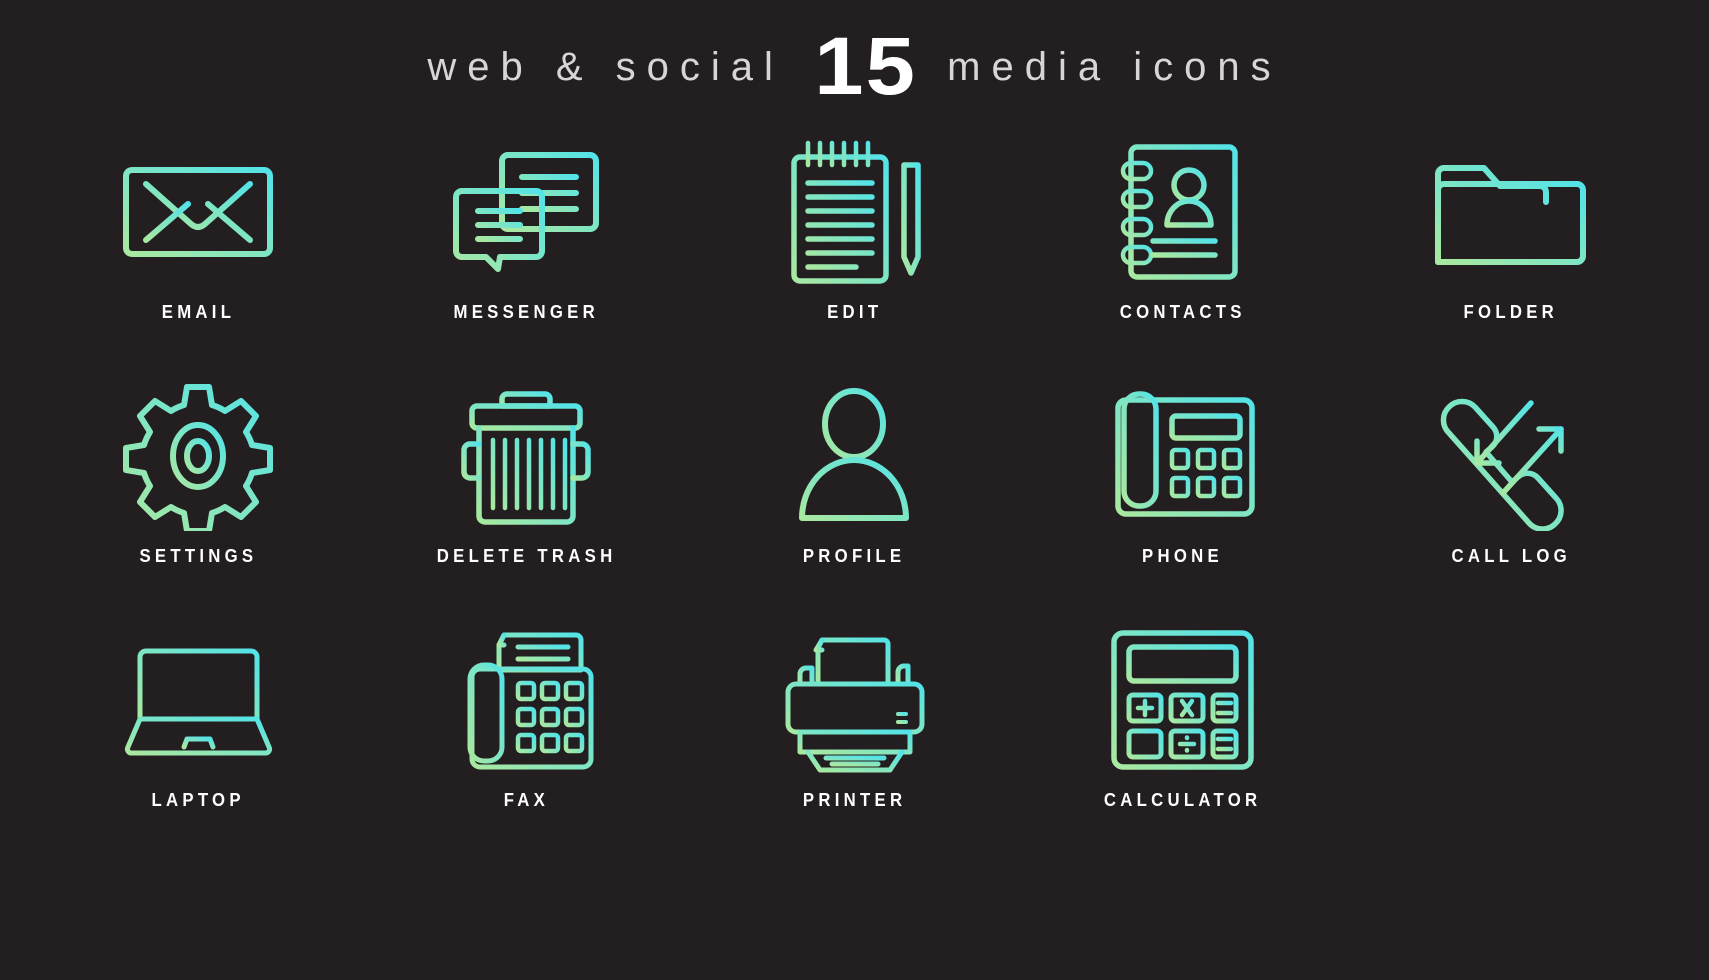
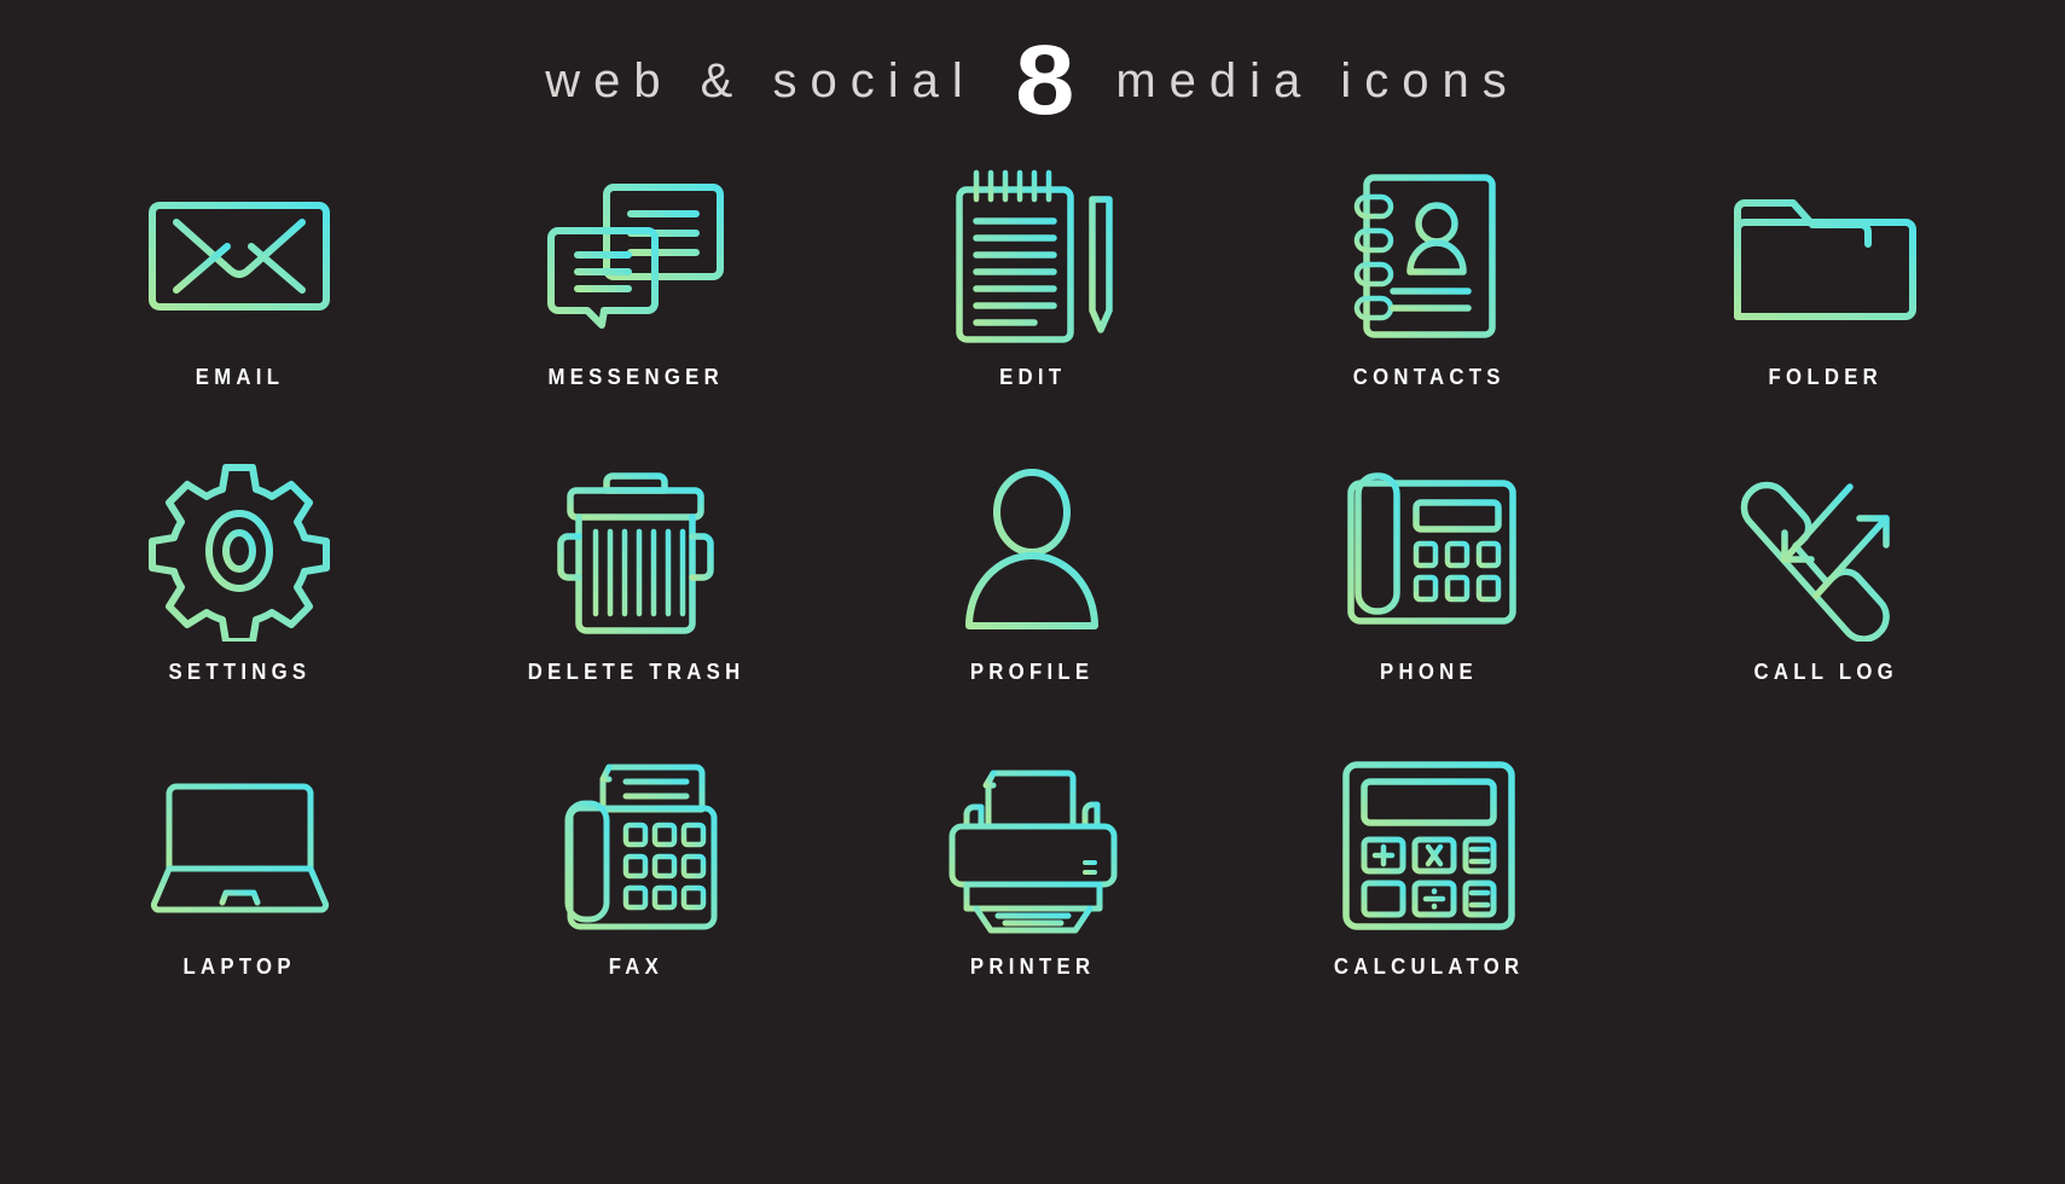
  web & social
- 15
+ 8
  media icons
  EMAIL
  MESSENGER
  EDIT
  CONTACTS
  FOLDER
  SETTINGS
  DELETE TRASH
  PROFILE
  PHONE
  CALL LOG
  LAPTOP
  FAX
  PRINTER
  CALCULATOR
